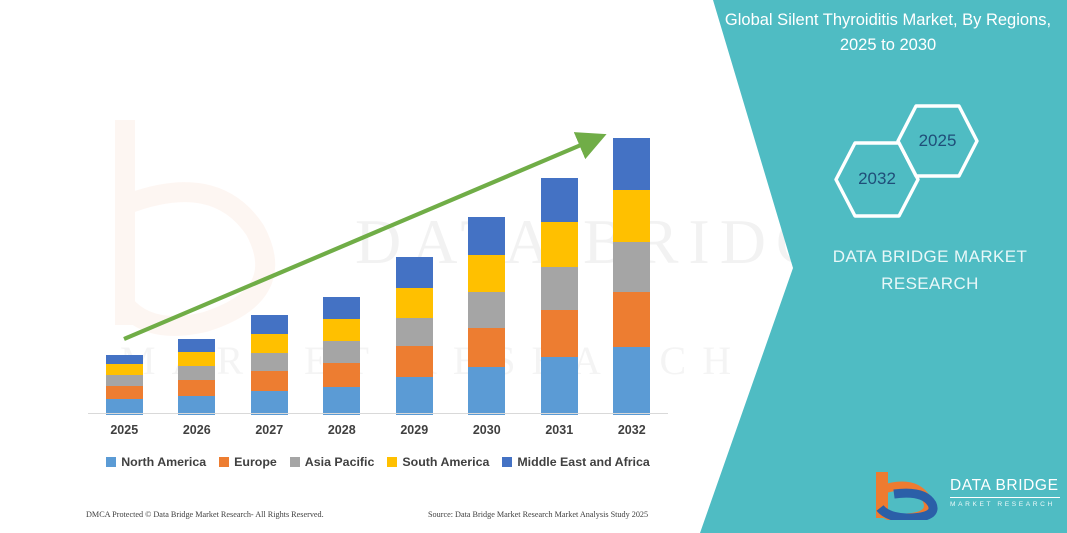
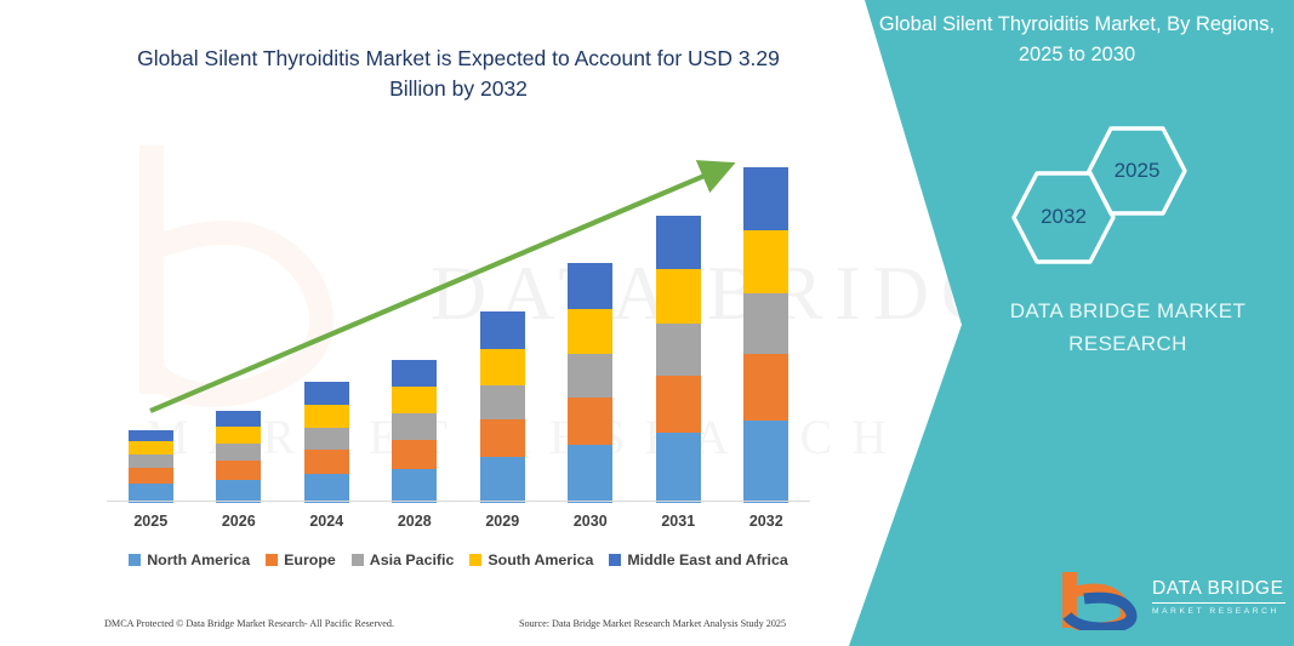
  DAA BRID
+ Global Silent Thyroiditis Market is Expected to Account for USD 3.29 Billion by 2032
  2025
  2026
- 2027
+ 2024
  2028
  2029
  2030
  2031
  2032
  North America
  Europe
  Asia Pacific
  South America
  Middle East and Africa
- DMCA Protected © Data Bridge Market Research- All Rights Reserved.
+ DMCA Protected © Data Bridge Market Research- All Pacific Reserved.
  Source: Data Bridge Market Research Market Analysis Study 2025
  Global Silent Thyroiditis Market, By Regions, 2025 to 2030
  2032
  2025
  DATA BRIDGE MARKET RESEARCH
  DATA BRIDGE
